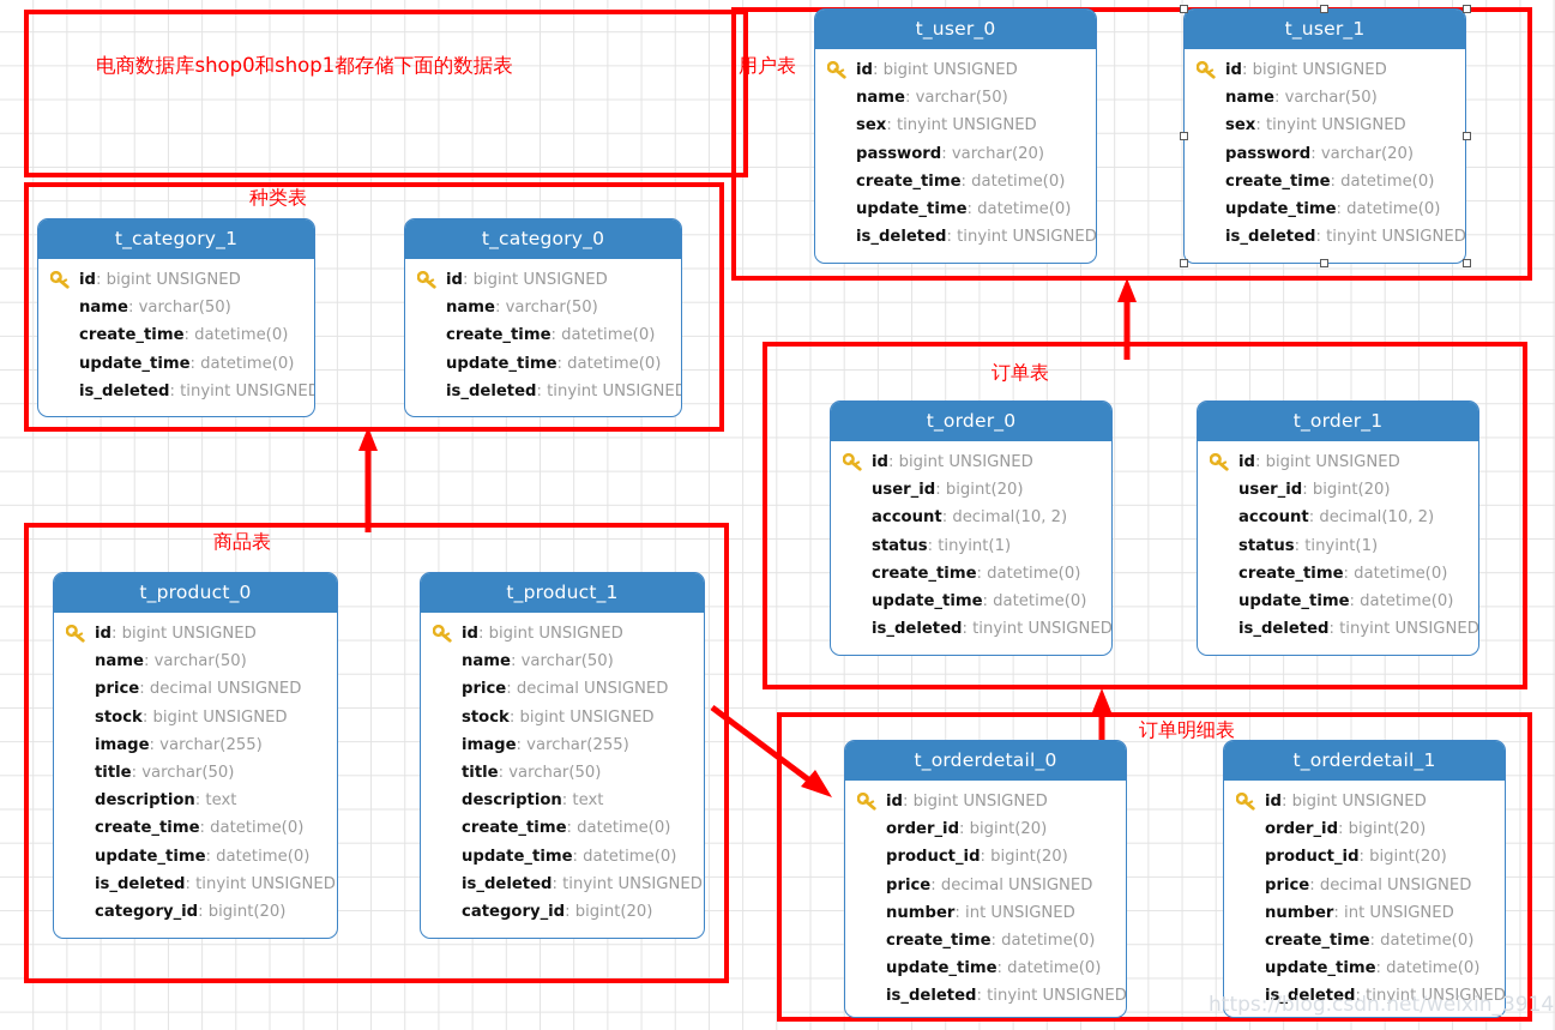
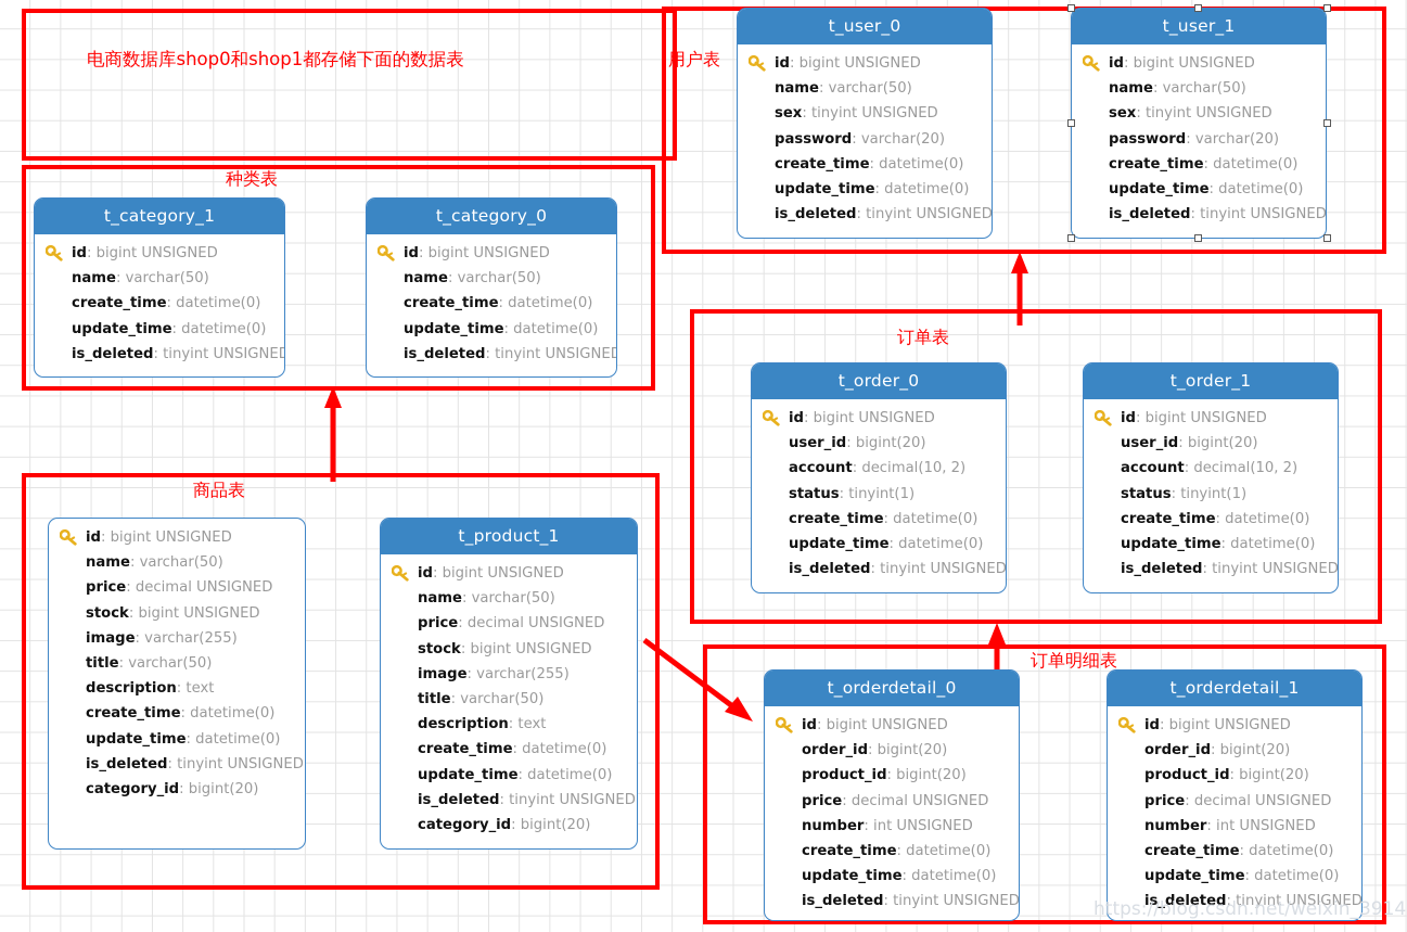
  电商数据库shop0和shop1都存储下面的数据表
  种类表
  商品表
  用户表
  订单表
  订单明细表
  t_category_1
  id: bigint UNSIGNED
  name: varchar(50)
  create_time: datetime(0)
  update_time: datetime(0)
  is_deleted: tinyint UNSIGNED
  t_category_0
  id: bigint UNSIGNED
  name: varchar(50)
  create_time: datetime(0)
  update_time: datetime(0)
  is_deleted: tinyint UNSIGNED
- t_product_0
  id: bigint UNSIGNED
  name: varchar(50)
  price: decimal UNSIGNED
  stock: bigint UNSIGNED
  image: varchar(255)
  title: varchar(50)
  description: text
  create_time: datetime(0)
  update_time: datetime(0)
  is_deleted: tinyint UNSIGNED
  category_id: bigint(20)
  t_product_1
  id: bigint UNSIGNED
  name: varchar(50)
  price: decimal UNSIGNED
  stock: bigint UNSIGNED
  image: varchar(255)
  title: varchar(50)
  description: text
  create_time: datetime(0)
  update_time: datetime(0)
  is_deleted: tinyint UNSIGNED
  category_id: bigint(20)
  t_user_0
  id: bigint UNSIGNED
  name: varchar(50)
  sex: tinyint UNSIGNED
  password: varchar(20)
  create_time: datetime(0)
  update_time: datetime(0)
  is_deleted: tinyint UNSIGNED
  t_user_1
  id: bigint UNSIGNED
  name: varchar(50)
  sex: tinyint UNSIGNED
  password: varchar(20)
  create_time: datetime(0)
  update_time: datetime(0)
  is_deleted: tinyint UNSIGNED
  t_order_0
  id: bigint UNSIGNED
  user_id: bigint(20)
  account: decimal(10, 2)
  status: tinyint(1)
  create_time: datetime(0)
  update_time: datetime(0)
  is_deleted: tinyint UNSIGNED
  t_order_1
  id: bigint UNSIGNED
  user_id: bigint(20)
  account: decimal(10, 2)
  status: tinyint(1)
  create_time: datetime(0)
  update_time: datetime(0)
  is_deleted: tinyint UNSIGNED
  t_orderdetail_0
  id: bigint UNSIGNED
  order_id: bigint(20)
  product_id: bigint(20)
  price: decimal UNSIGNED
  number: int UNSIGNED
  create_time: datetime(0)
  update_time: datetime(0)
  is_deleted: tinyint UNSIGNED
  t_orderdetail_1
  id: bigint UNSIGNED
  order_id: bigint(20)
  product_id: bigint(20)
  price: decimal UNSIGNED
  number: int UNSIGNED
  create_time: datetime(0)
  update_time: datetime(0)
  is_deleted: tinyint UNSIGNED
  https://blog.csdn.net/weixin_3914
